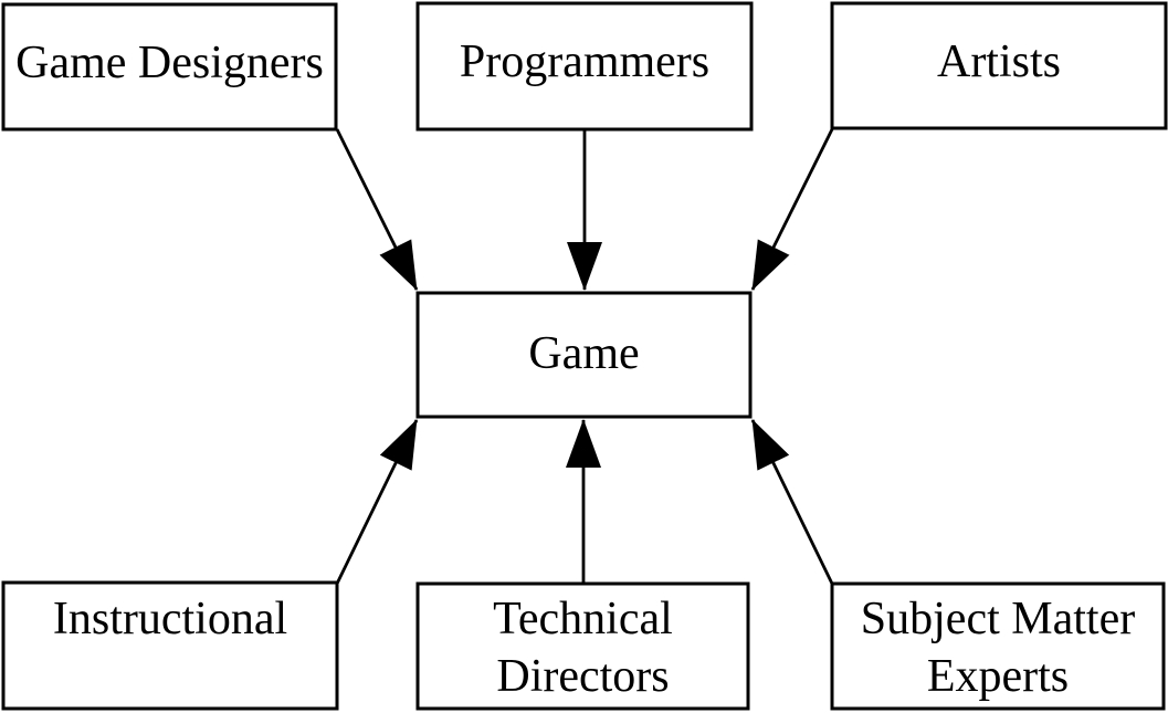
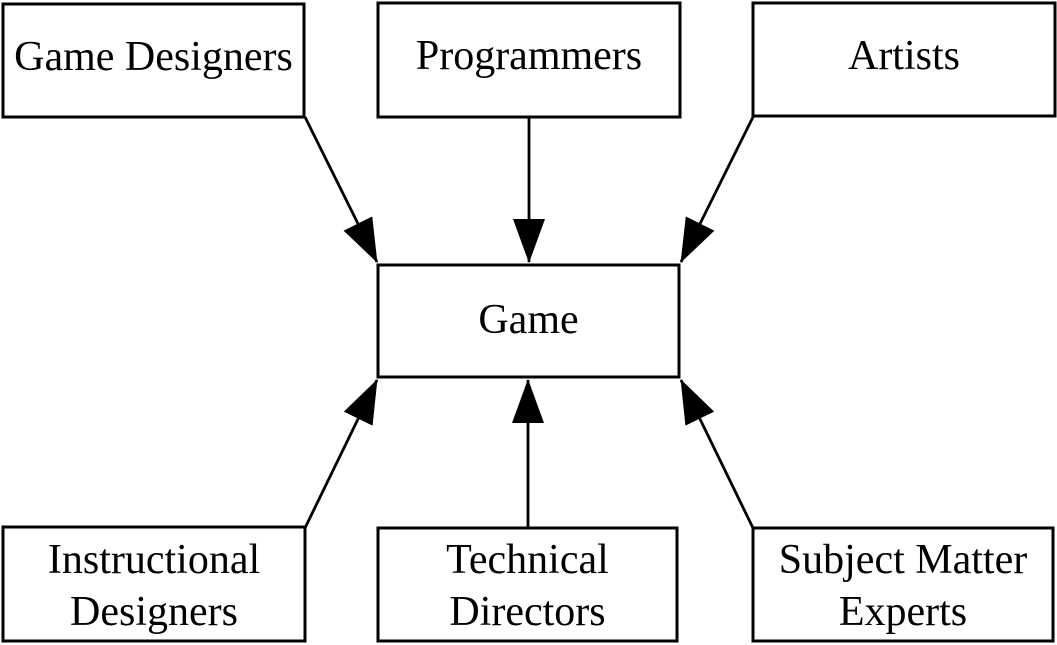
  Game Designers
  Programmers
  Artists
  Game
  Instructional
+ Designers
  Technical
  Directors
  Subject Matter
  Experts
